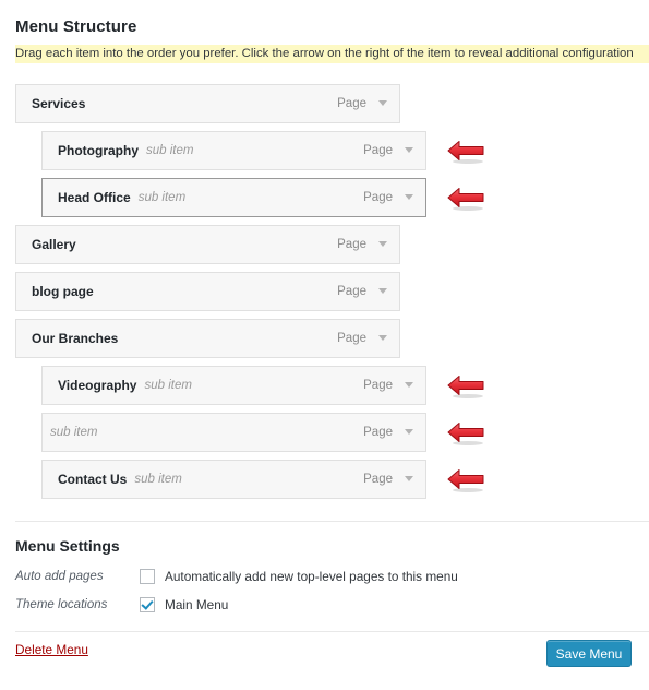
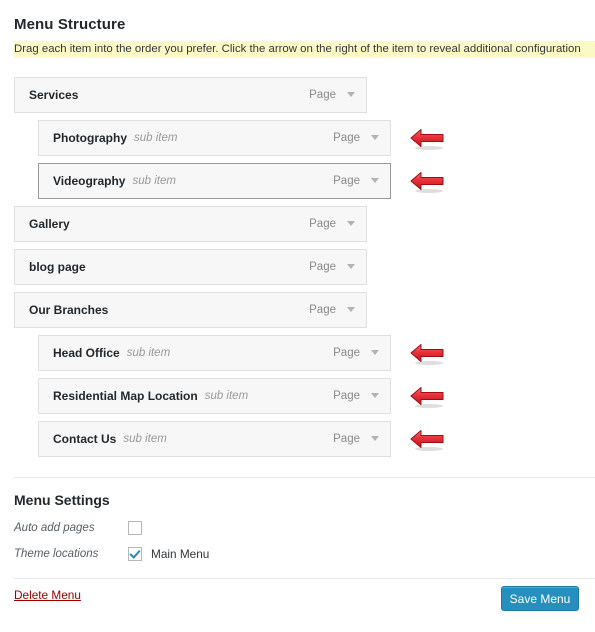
  Menu Structure
  Drag each item into the order you prefer. Click the arrow on the right of the item to reveal additional configuration
  Services
  Page
  Photography
  sub item
  Page
- Head Office
+ Videography
  sub item
  Page
  Gallery
  Page
  blog page
  Page
  Our Branches
  Page
- Videography
+ Head Office
  sub item
  Page
+ Residential Map Location
  sub item
  Page
  Contact Us
  sub item
  Page
  Menu Settings
  Auto add pages
- Automatically add new top-level pages to this menu
  Theme locations
  Main Menu
  Delete Menu
  Save Menu
